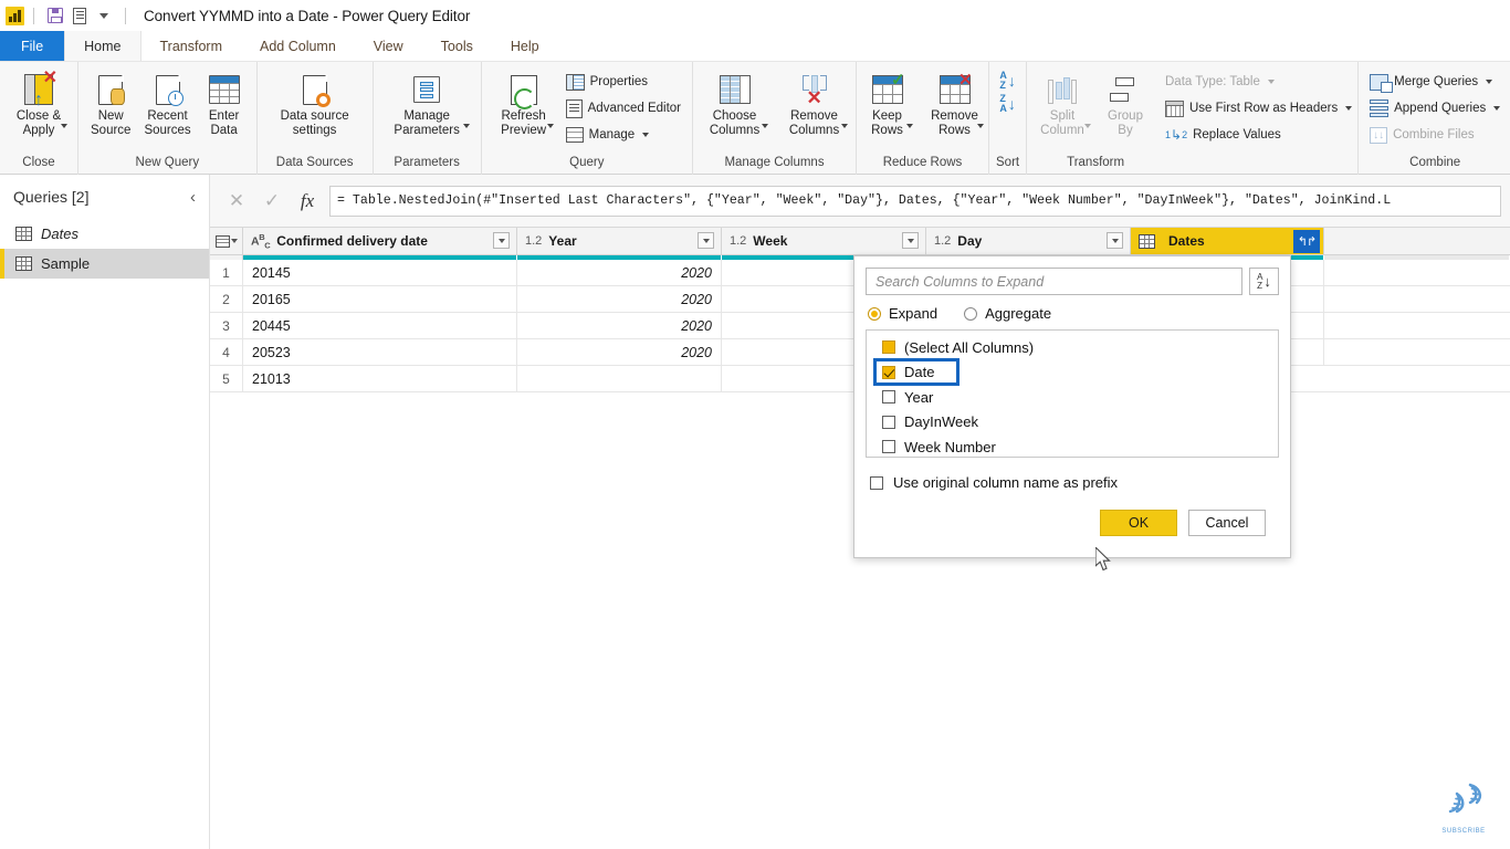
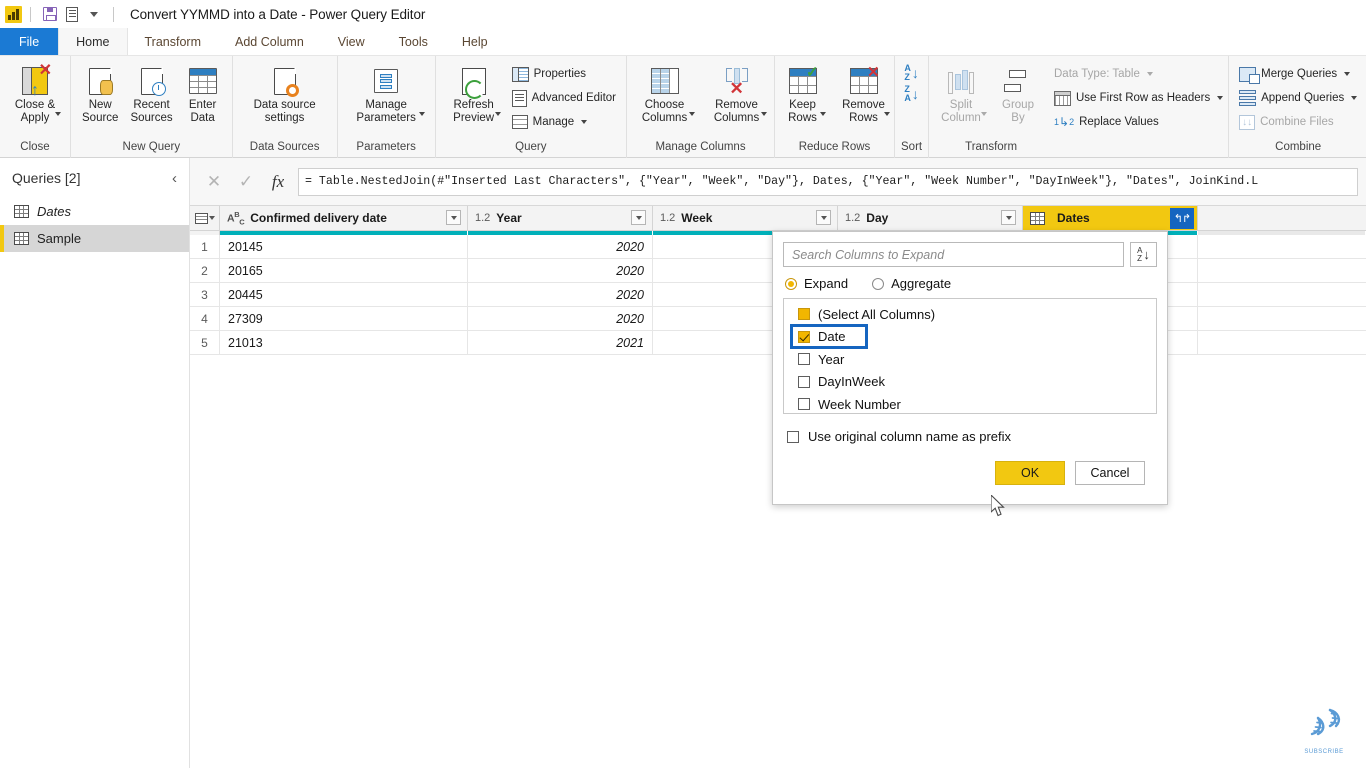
  Convert YYMMD into a Date - Power Query Editor
  File
  Home
  Transform
  Add Column
  View
  Tools
  Help
  ✕
  ↑
  Close &
  Apply
  Close
  New
  Source
  Recent
  Sources
  Enter
  Data
  New Query
  Data source
  settings
  Data Sources
  Manage
  Parameters
  Parameters
  Refresh
  Preview
  Properties
  Advanced Editor
  Manage
  Query
  Choose
  Columns
  ✕
  Remove
  Columns
  Manage Columns
  ✓
  Keep
  Rows
  ✕
  Remove
  Rows
  Reduce Rows
  A
  Z
  ↓
  Z
  A
  ↓
  Sort
  Split
  Column
  Group
  By
  Data Type: Table
  Use First Row as Headers
  1
  ↳
  2
  Replace Values
  Transform
  Merge Queries
  Append Queries
  ↓↓
  Combine Files
  Combine
  Queries [2]
  ‹
  Dates
  Sample
  ✕
  ✓
  fx
  = Table.NestedJoin(#"Inserted Last Characters", {"Year", "Week", "Day"}, Dates, {"Year", "Week Number", "DayInWeek"}, "Dates", JoinKind.L
  ABC
  Confirmed delivery date
  1.2
  Year
  1.2
  Week
  1.2
  Day
  Dates
  ↰↱
  1
  20145
  2020
  2
  20165
  2020
  3
  20445
  2020
  4
- 20523
+ 27309
  2020
  5
  21013
+ 2021
  Search Columns to Expand
  A
  Z
  ↓
  Expand
  Aggregate
  (Select All Columns)
  Date
  Year
  DayInWeek
  Week Number
  Use original column name as prefix
  OK
  Cancel
